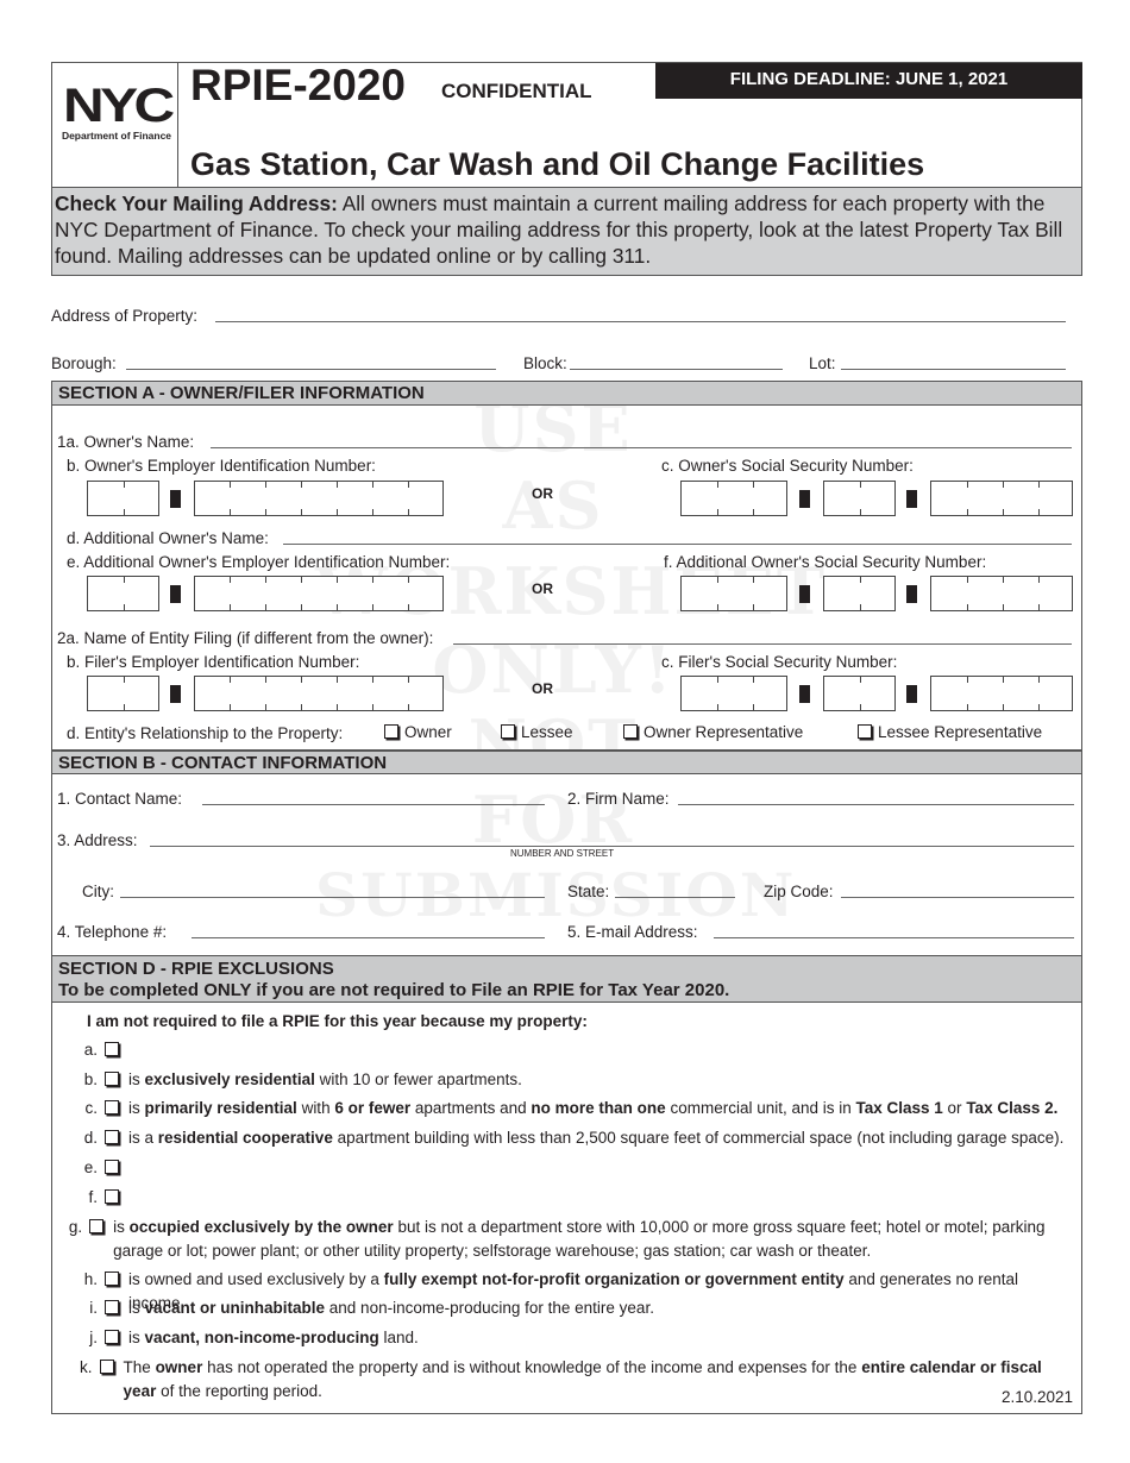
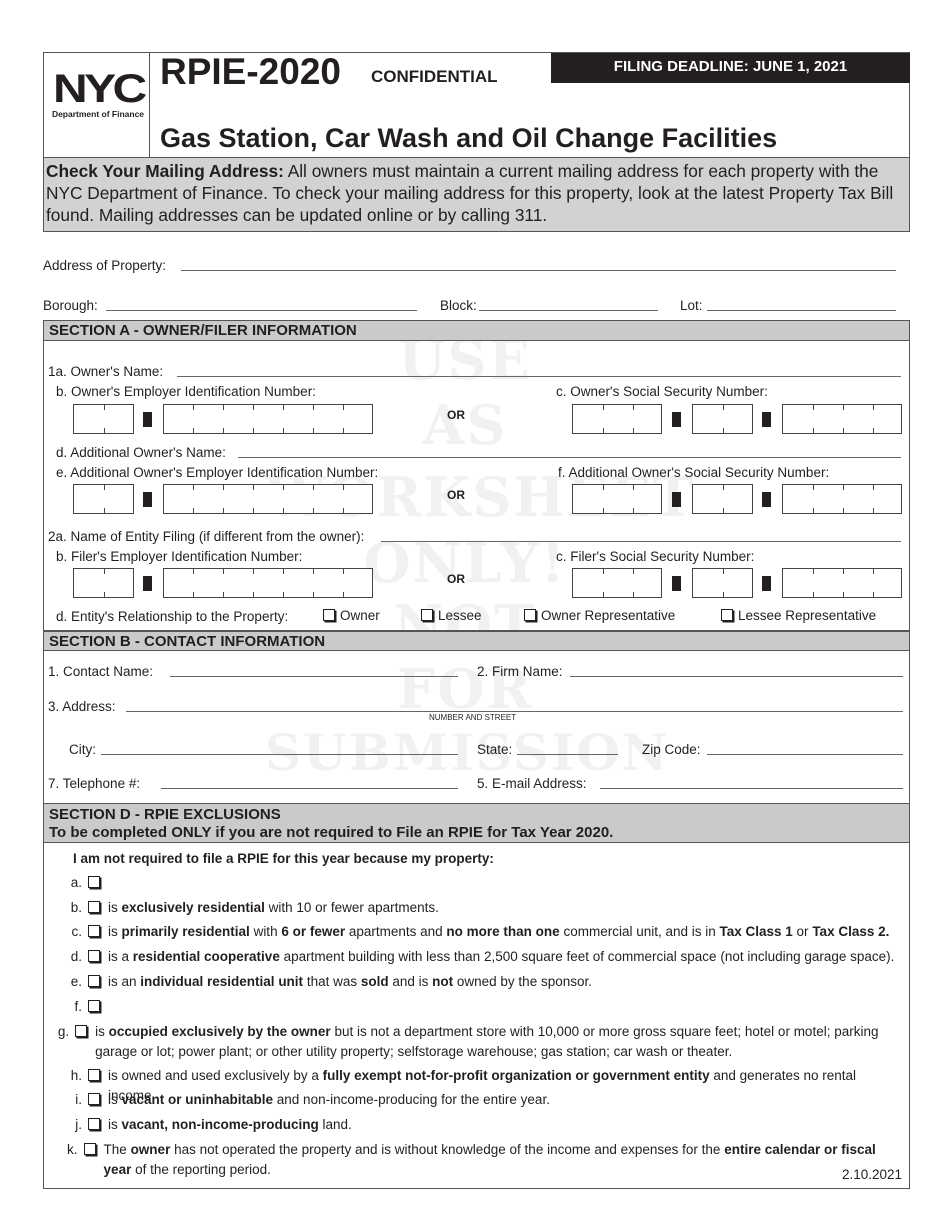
  NYC
  Department of Finance
  RPIE-2020
  CONFIDENTIAL
  FILING DEADLINE: JUNE 1, 2021
  Gas Station, Car Wash and Oil Change Facilities
  Check Your Mailing Address: All owners must maintain a current mailing address for each property with the NYC Department of Finance. To check your mailing address for this property, look at the latest Property Tax Bill found. Mailing addresses can be updated online or by calling 311.
  USE
  AS
  ONLY!
  NOT
  FOR
  SUBMISSION
  Address of Property:
  Borough:
  Block:
  Lot:
  SECTION A - OWNER/FILER INFORMATION
  1a. Owner's Name:
  b. Owner's Employer Identification Number:
  c. Owner's Social Security Number:
  OR
  d. Additional Owner's Name:
  e. Additional Owner's Employer Identification Number:
  f. Additional Owner's Social Security Number:
  OR
  2a. Name of Entity Filing (if different from the owner):
  b. Filer's Employer Identification Number:
  c. Filer's Social Security Number:
  OR
  d. Entity's Relationship to the Property:
  Owner
  Lessee
  Owner Representative
  Lessee Representative
  SECTION B - CONTACT INFORMATION
  1. Contact Name:
  2. Firm Name:
  3. Address:
  NUMBER AND STREET
  City:
  State:
  Zip Code:
- 4. Telephone #:
+ 7. Telephone #:
  5. E-mail Address:
  SECTION D - RPIE EXCLUSIONS
  To be completed ONLY if you are not required to File an RPIE for Tax Year 2020.
  I am not required to file a RPIE for this year because my property:
  a.
  b.
  is exclusively residential with 10 or fewer apartments.
  c.
  is primarily residential with 6 or fewer apartments and no more than one commercial unit, and is in Tax Class 1 or Tax Class 2.
  d.
  is a residential cooperative apartment building with less than 2,500 square feet of commercial space (not including garage space).
  e.
+ is an individual residential unit that was sold and is not owned by the sponsor.
  f.
  g.
  is occupied exclusively by the owner but is not a department store with 10,000 or more gross square feet; hotel or motel; parking garage or lot; power plant; or other utility property; selfstorage warehouse; gas station; car wash or theater.
  h.
  is owned and used exclusively by a fully exempt not-for-profit organization or government entity and generates no rental income.
  i.
  is vacant or uninhabitable and non-income-producing for the entire year.
  j.
  is vacant, non-income-producing land.
  k.
  The owner has not operated the property and is without knowledge of the income and expenses for the entire calendar or fiscal year of the reporting period.
  2.10.2021
